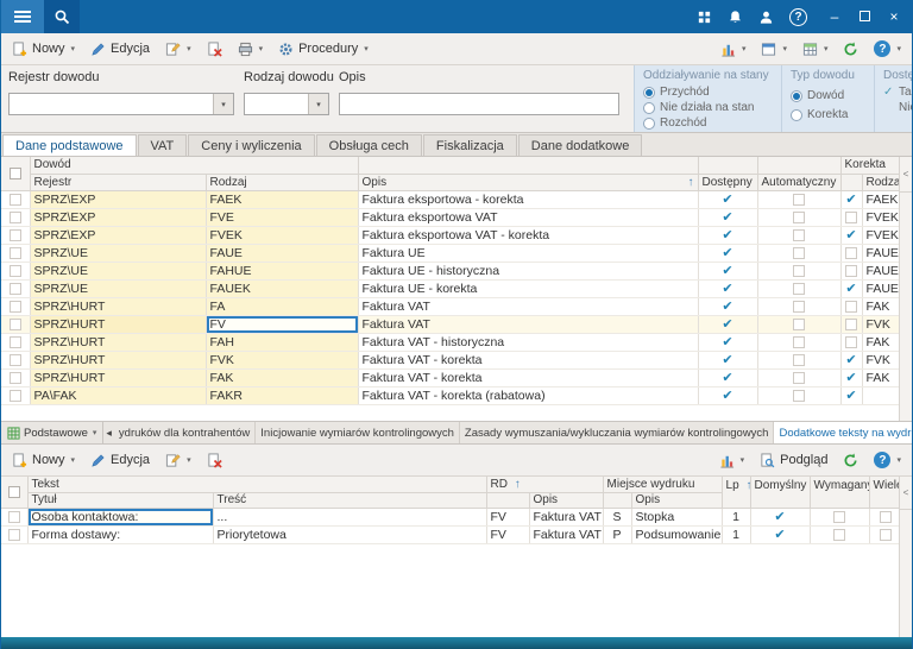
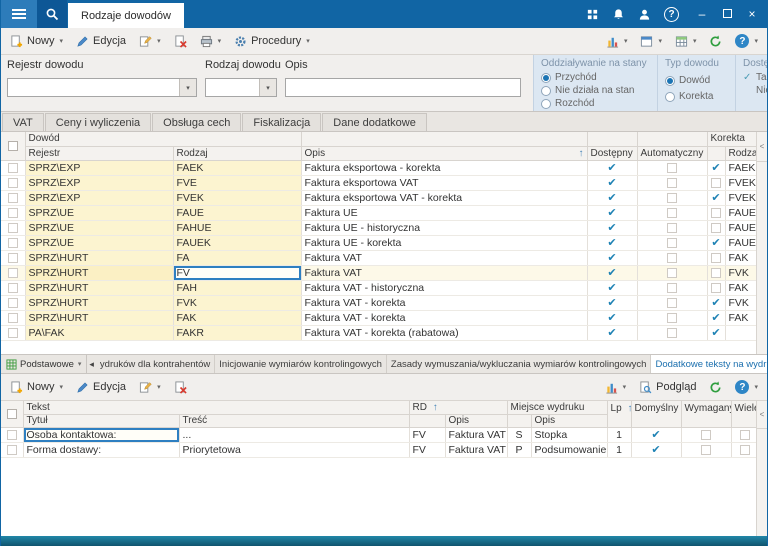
+ Rodzaje dowodów
  ?
  –
  ×
  Nowy
  Edycja
  Procedury
  ?
  Rejestr dowodu
  Rodzaj dowodu
  Opis
  Oddziaływanie na stany
  Przychód
  Nie działa na stan
  Rozchód
  Typ dowodu
  Dowód
  Korekta
- Dane podstawowe
  VAT
  Ceny i wyliczenia
  Obsługa cech
  Fiskalizacja
  Dane dodatkowe
  	Dowód				Korekta
  Rejestr	Rodzaj	Opis ↑	Dostępny	Automatyczny		Rodza
  	SPRZ\EXP	FAEK	Faktura eksportowa - korekta	✔		✔	FAEK
  	SPRZ\EXP	FVE	Faktura eksportowa VAT	✔			FVEK
  	SPRZ\EXP	FVEK	Faktura eksportowa VAT - korekta	✔		✔	FVEK
  	SPRZ\UE	FAUE	Faktura UE	✔			FAUE
  	SPRZ\UE	FAHUE	Faktura UE - historyczna	✔			FAUE
  	SPRZ\UE	FAUEK	Faktura UE - korekta	✔		✔	FAUE
  	SPRZ\HURT	FA	Faktura VAT	✔			FAK
  	SPRZ\HURT	FV	Faktura VAT	✔			FVK
  	SPRZ\HURT	FAH	Faktura VAT - historyczna	✔			FAK
  	SPRZ\HURT	FVK	Faktura VAT - korekta	✔		✔	FVK
  	SPRZ\HURT	FAK	Faktura VAT - korekta	✔		✔	FAK
  	PA\FAK	FAKR	Faktura VAT - korekta (rabatowa)	✔		✔
  <
  Podstawowe
  ◂
  ydruków dla kontrahentów
  Inicjowanie wymiarów kontrolingowych
  Zasady wymuszania/wykluczania wymiarów kontrolingowych
  Dodatkowe teksty na wydr
  Nowy
  Edycja
  Podgląd
  ?
  	Tekst	RD ↑	Miejsce wydruku	Lp ↑	Domyślny	Wymagan	Wiel
  Tytuł	Treść		Opis		Opis
  	Osoba kontaktowa:	...	FV	Faktura VAT	S	Stopka	1	✔
  	Forma dostawy:	Priorytetowa	FV	Faktura VAT	P	Podsumowanie	1	✔
  <
